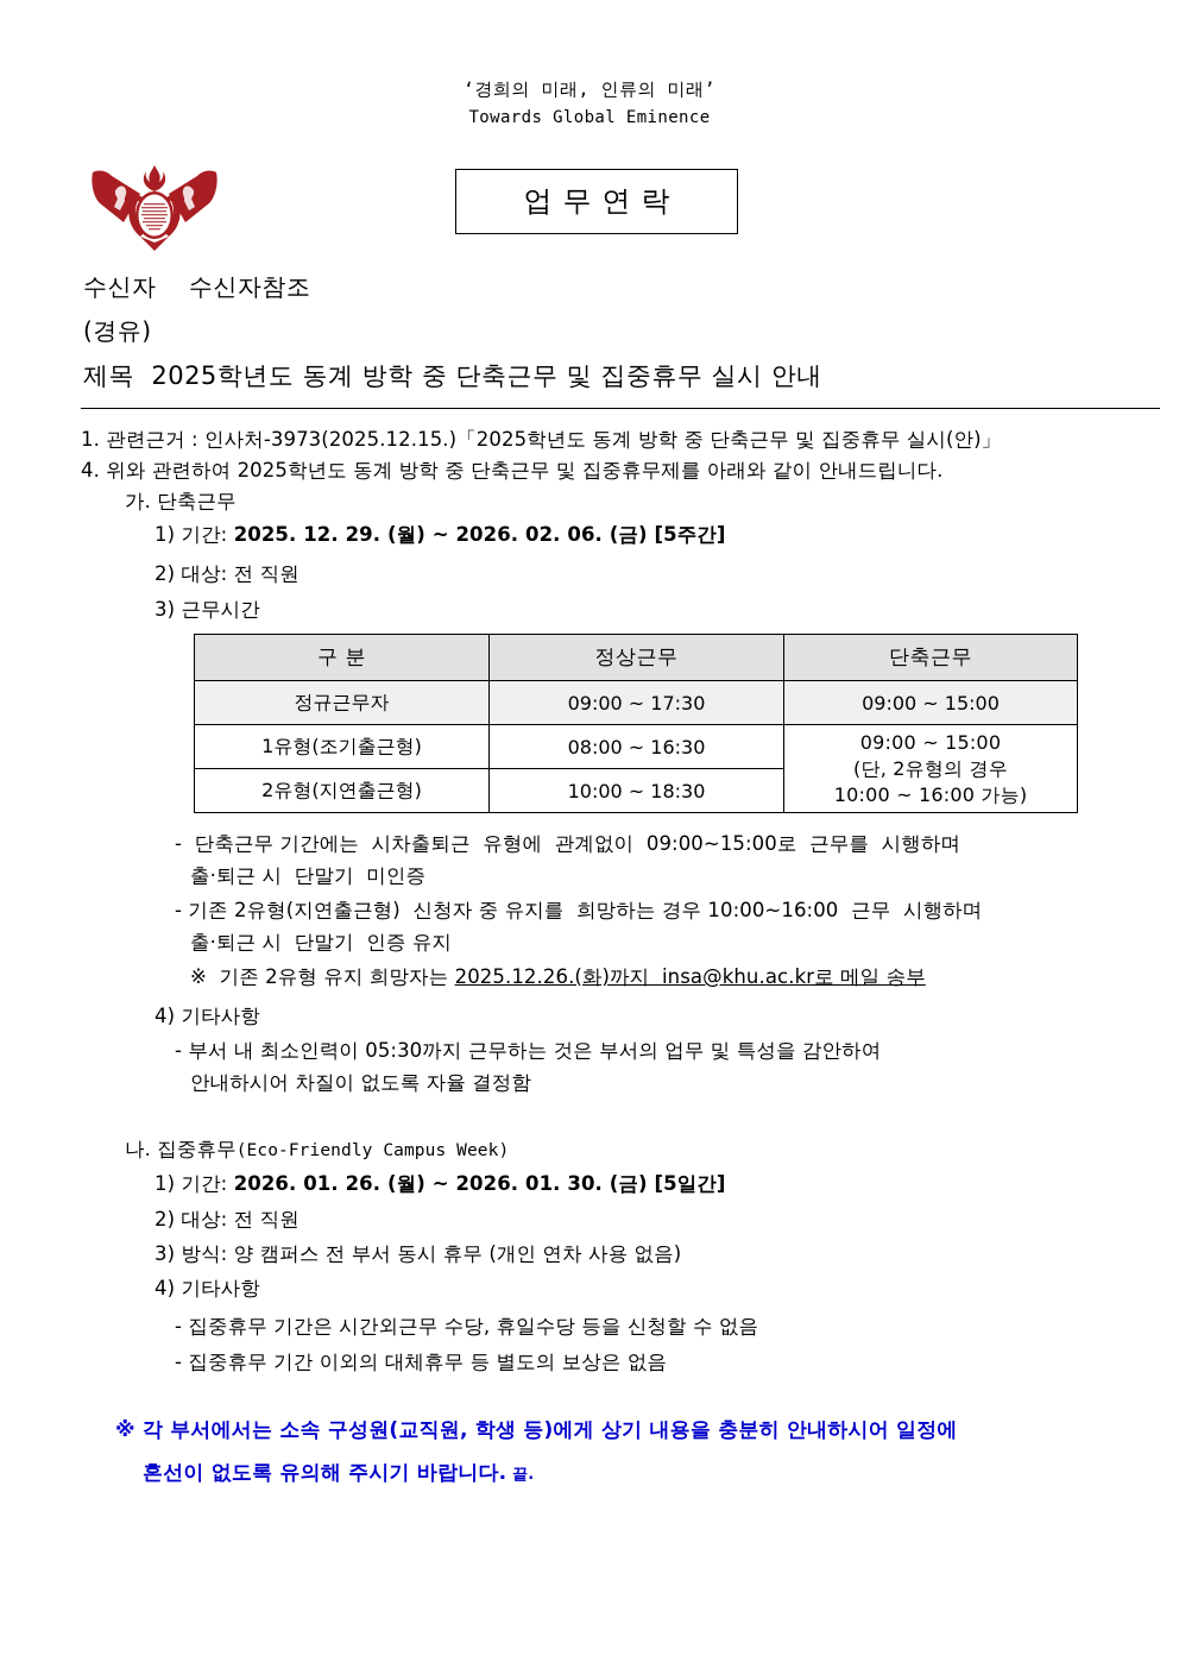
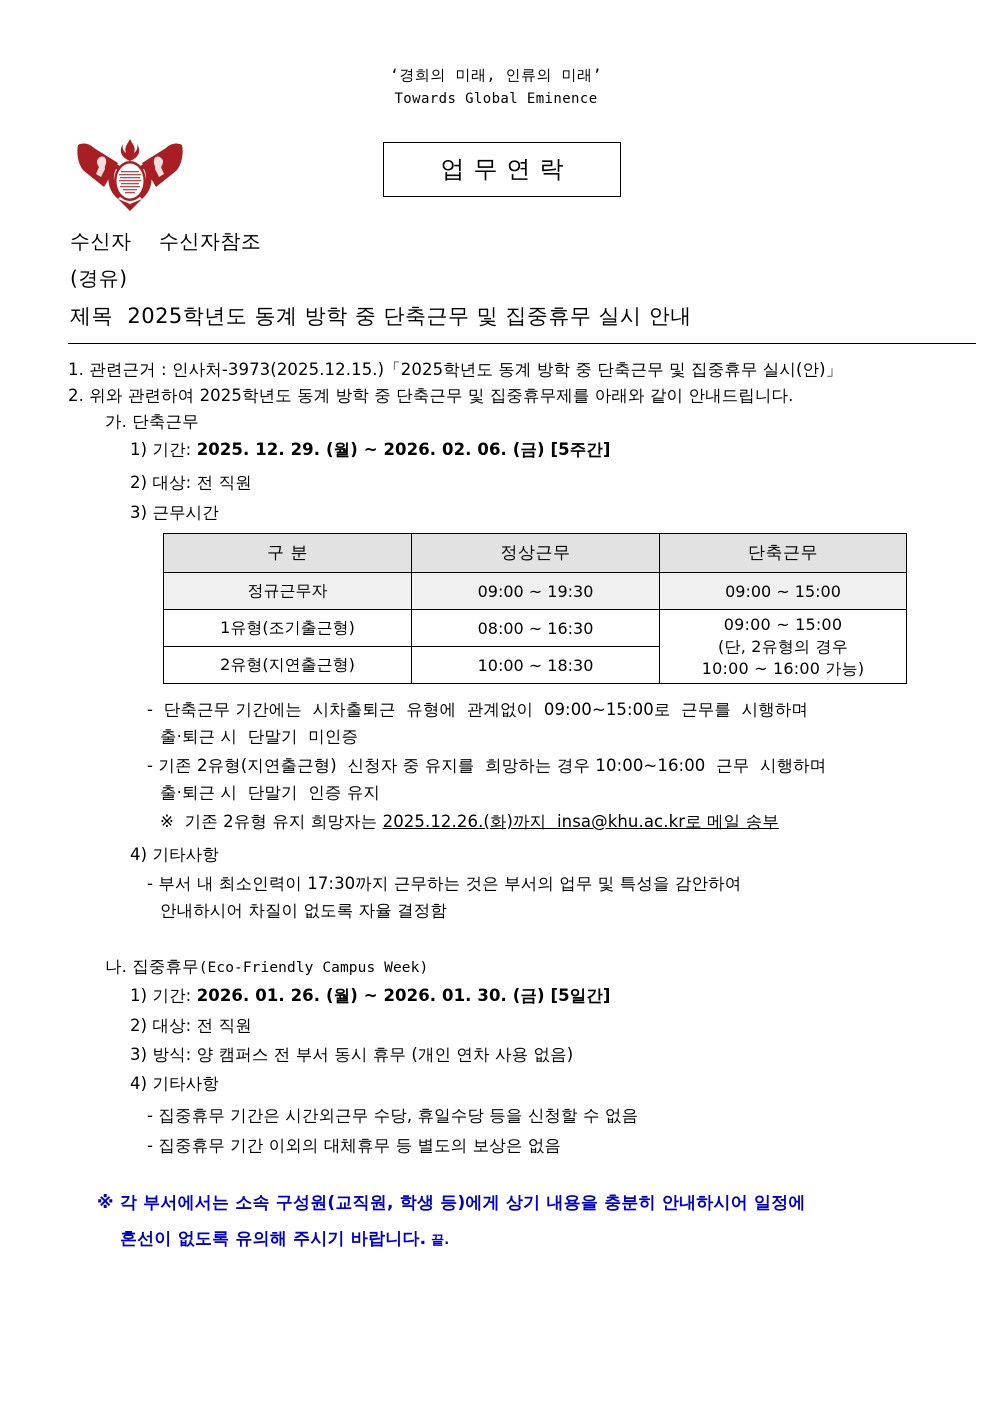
  ‘경희의 미래, 인류의 미래’
  Towards Global Eminence
  업무연락
  수신자 수신자참조
  (경유)
  제목 2025학년도 동계 방학 중 단축근무 및 집중휴무 실시 안내
  1. 관련근거 : 인사처-3973(2025.12.15.)「2025학년도 동계 방학 중 단축근무 및 집중휴무 실시(안)」
- 4. 위와 관련하여 2025학년도 동계 방학 중 단축근무 및 집중휴무제를 아래와 같이 안내드립니다.
+ 2. 위와 관련하여 2025학년도 동계 방학 중 단축근무 및 집중휴무제를 아래와 같이 안내드립니다.
  가. 단축근무
  1) 기간: 2025. 12. 29. (월) ~ 2026. 02. 06. (금) [5주간]
  2) 대상: 전 직원
  3) 근무시간
  구 분	정상근무	단축근무
- 정규근무자	09:00 ~ 17:30	09:00 ~ 15:00
+ 정규근무자	09:00 ~ 19:30	09:00 ~ 15:00
  1유형(조기출근형)	08:00 ~ 16:30	09:00 ~ 15:00 (단, 2유형의 경우 10:00 ~ 16:00 가능)
  2유형(지연출근형)	10:00 ~ 18:30
  - 단축근무 기간에는 시차출퇴근 유형에 관계없이 09:00~15:00로 근무를 시행하며
  출·퇴근 시 단말기 미인증
  - 기존 2유형(지연출근형) 신청자 중 유지를 희망하는 경우 10:00~16:00 근무 시행하며
  출·퇴근 시 단말기 인증 유지
  ※ 기존 2유형 유지 희망자는 2025.12.26.(화)까지 insa@khu.ac.kr로 메일 송부
  4) 기타사항
- - 부서 내 최소인력이 05:30까지 근무하는 것은 부서의 업무 및 특성을 감안하여
+ - 부서 내 최소인력이 17:30까지 근무하는 것은 부서의 업무 및 특성을 감안하여
  안내하시어 차질이 없도록 자율 결정함
  나. 집중휴무(Eco-Friendly Campus Week)
  1) 기간: 2026. 01. 26. (월) ~ 2026. 01. 30. (금) [5일간]
  2) 대상: 전 직원
  3) 방식: 양 캠퍼스 전 부서 동시 휴무 (개인 연차 사용 없음)
  4) 기타사항
  - 집중휴무 기간은 시간외근무 수당, 휴일수당 등을 신청할 수 없음
  - 집중휴무 기간 이외의 대체휴무 등 별도의 보상은 없음
  ※ 각 부서에서는 소속 구성원(교직원, 학생 등)에게 상기 내용을 충분히 안내하시어 일정에
  혼선이 없도록 유의해 주시기 바랍니다. 끝.
